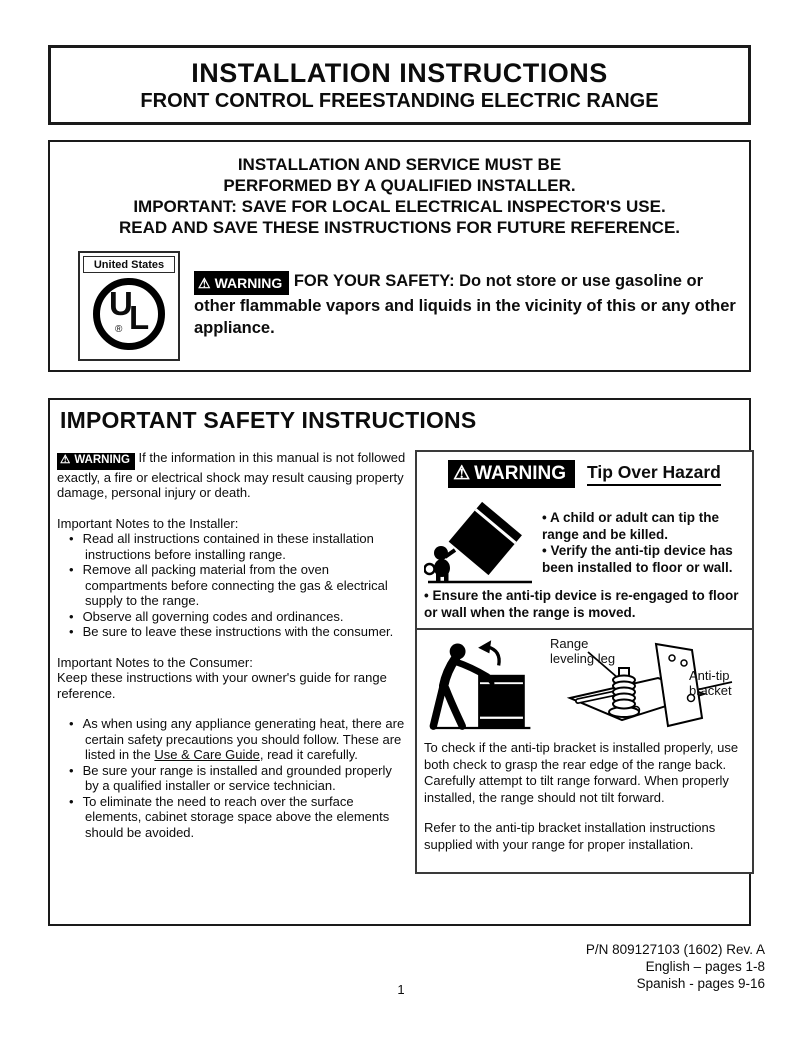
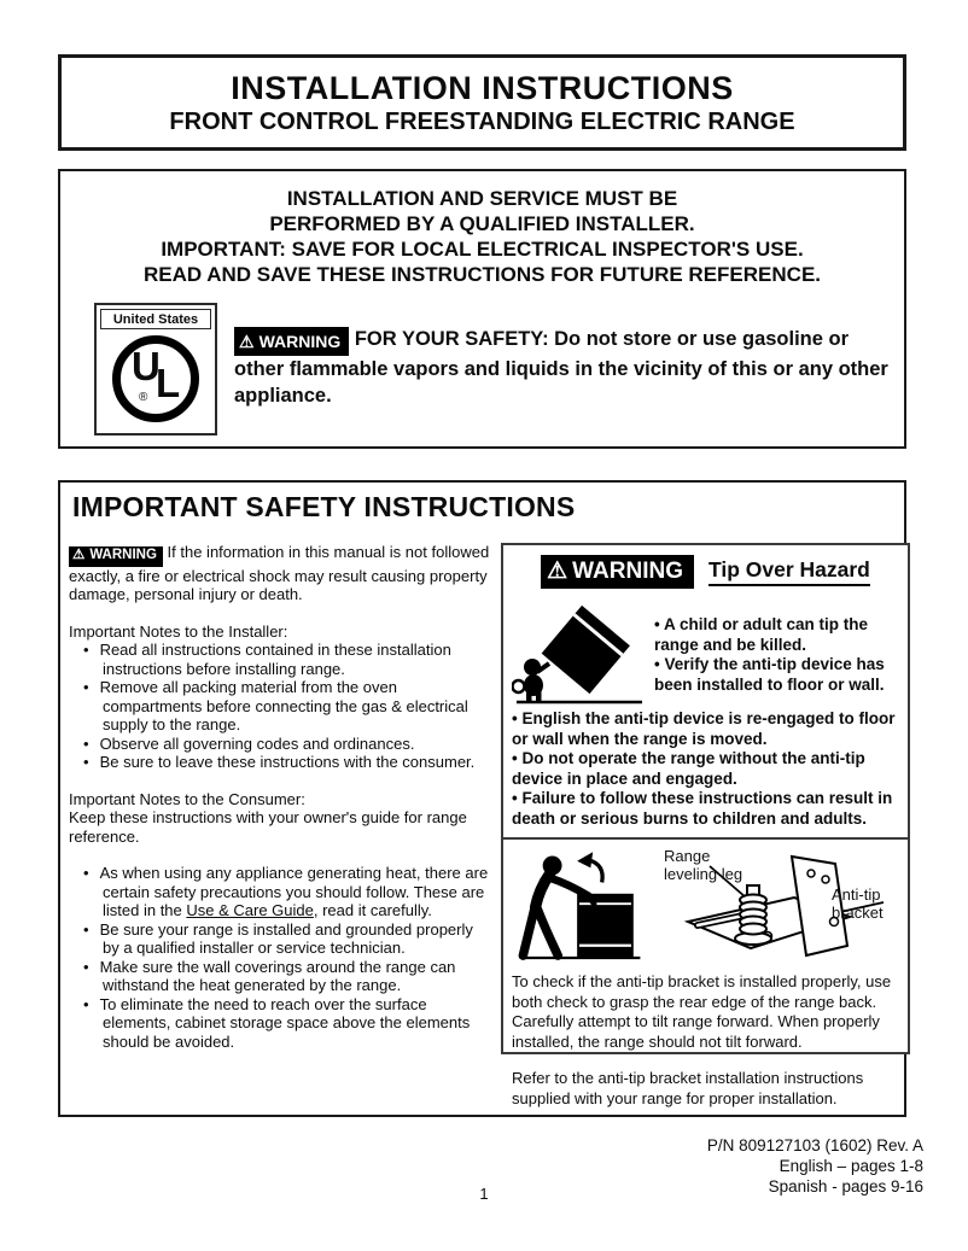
  INSTALLATION INSTRUCTIONS
  FRONT CONTROL FREESTANDING ELECTRIC RANGE
  INSTALLATION AND SERVICE MUST BE
  PERFORMED BY A QUALIFIED INSTALLER.
  IMPORTANT: SAVE FOR LOCAL ELECTRICAL INSPECTOR'S USE.
  READ AND SAVE THESE INSTRUCTIONS FOR FUTURE REFERENCE.
  United States
  U
  L
  ®
  ⚠ WARNING FOR YOUR SAFETY: Do not store or use gasoline or other flammable vapors and liquids in the vicinity of this or any other appliance.
  IMPORTANT SAFETY INSTRUCTIONS
  ⚠ WARNING If the information in this manual is not followed exactly, a fire or electrical shock may result causing property damage, personal injury or death.
  Important Notes to the Installer:
  • Read all instructions contained in these installation instructions before installing range.
  • Remove all packing material from the oven compartments before connecting the gas & electrical supply to the range.
  • Observe all governing codes and ordinances.
  • Be sure to leave these instructions with the consumer.
  Important Notes to the Consumer:
  Keep these instructions with your owner's guide for range reference.
  • As when using any appliance generating heat, there are certain safety precautions you should follow. These are listed in the Use & Care Guide, read it carefully.
  • Be sure your range is installed and grounded properly by a qualified installer or service technician.
+ • Make sure the wall coverings around the range can withstand the heat generated by the range.
  • To eliminate the need to reach over the surface elements, cabinet storage space above the elements should be avoided.
  ⚠ WARNING
  Tip Over Hazard
  A child or adult can tip the range and be killed.
  Verify the anti-tip device has been installed to floor or wall.
- Ensure the anti-tip device is re-engaged to floor or wall when the range is moved.
+ English the anti-tip device is re-engaged to floor or wall when the range is moved.
+ Do not operate the range without the anti-tip device in place and engaged.
+ Failure to follow these instructions can result in death or serious burns to children and adults.
  Range leveling leg
  Anti-tip bracket
  To check if the anti-tip bracket is installed properly, use both check to grasp the rear edge of the range back. Carefully attempt to tilt range forward. When properly installed, the range should not tilt forward.
  Refer to the anti-tip bracket installation instructions supplied with your range for proper installation.
  P/N 809127103 (1602) Rev. A
  English – pages 1-8
  Spanish - pages 9-16
  1
